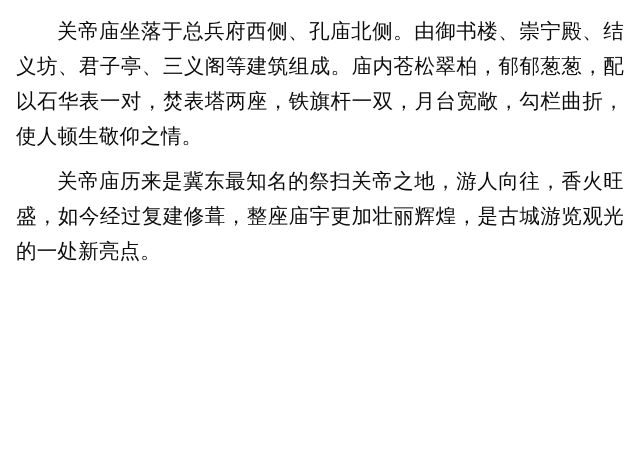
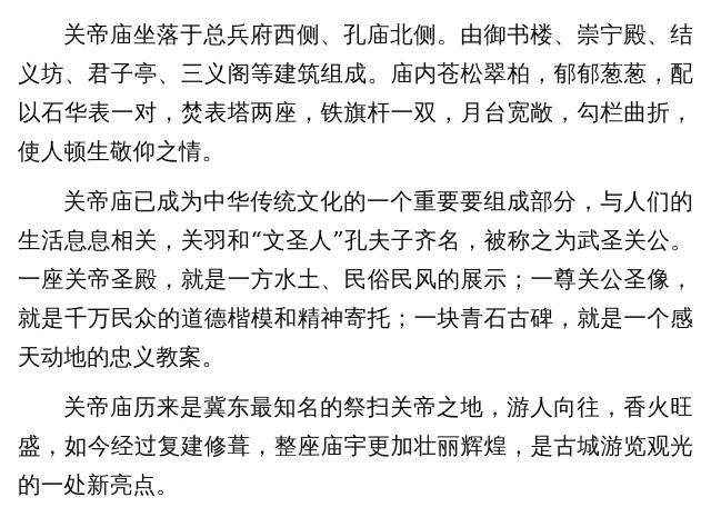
  关帝庙坐落于总兵府西侧、孔庙北侧。由御书楼、崇宁殿、结义坊、君子亭、三义阁等建筑组成。庙内苍松翠柏，郁郁葱葱，配以石华表一对，焚表塔两座，铁旗杆一双，月台宽敞，勾栏曲折，使人顿生敬仰之情。
+ 关帝庙已成为中华传统文化的一个重要要组成部分，与人们的生活息息相关，关羽和“文圣人”孔夫子齐名，被称之为武圣关公。一座关帝圣殿，就是一方水土、民俗民风的展示；一尊关公圣像，就是千万民众的道德楷模和精神寄托；一块青石古碑，就是一个感天动地的忠义教案。
  关帝庙历来是冀东最知名的祭扫关帝之地，游人向往，香火旺盛，如今经过复建修葺，整座庙宇更加壮丽辉煌，是古城游览观光的一处新亮点。
